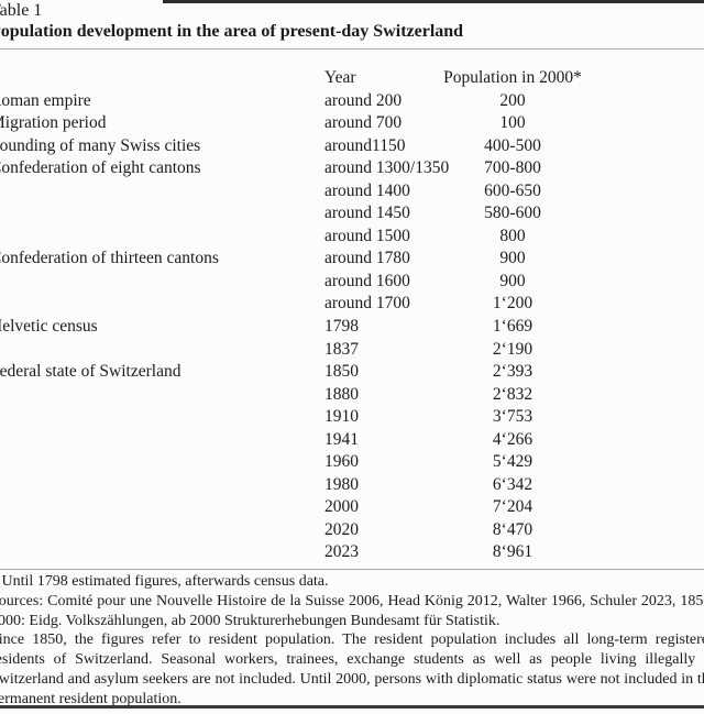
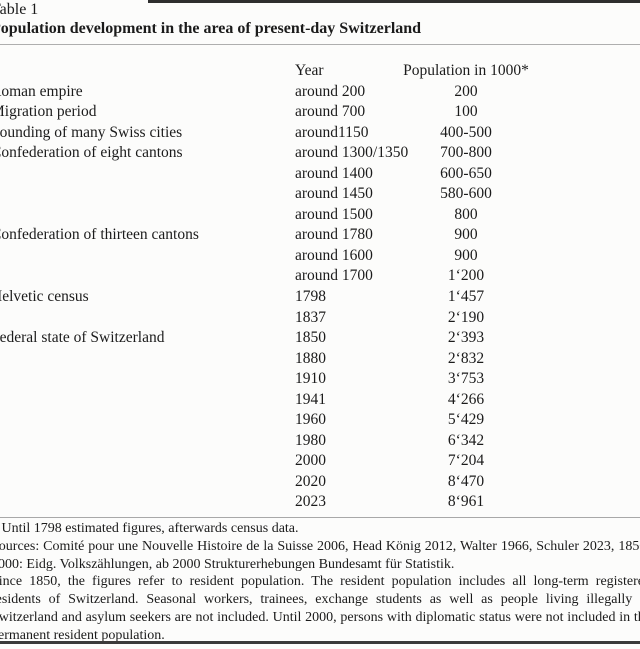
  able 1
  opulation development in the area of present-day Switzerland
  Year
- Population in 2000*
+ Population in 1000*
  oman empire
  around 200
  200
  igration period
  around 700
  100
  ounding of many Swiss cities
  around1150
  400-500
  onfederation of eight cantons
  around 1300/13
  700-800
  around 1400
  600-650
  around 1450
  580-600
  around 1500
  800
  onfederation of thirteen cantons
  around 1780
  900
  around 1600
  900
  around 1700
  1‘200
  elvetic census
  1798
- 1‘669
+ 1‘457
  1837
  2‘190
  ederal state of Switzerland
  1850
  2‘393
  1880
  2‘832
  1910
  3‘753
  1941
  4‘266
  1960
  5‘429
  1980
  6‘342
  2000
  7‘204
  2020
  8‘470
  2023
  8‘961
  Until 1798 estimated figures, afterwards census data.
  ources: Comité pour une Nouvelle Histoire de la Suisse 2006, Head König 2012, Walter 1966, Schuler 2023, 185000: Eidg. Volkszählungen, ab 2000 Strukturerhebungen Bundesamt für Statistik.
  ince 1850, the figures refer to resident population. The resident population includes all long-term register sidents of Switzerland. Seasonal workers, trainees, exchange students as well as people living illegally witzerland and asylum seekers are not included. Until 2000, persons with diplomatic status were not included in t ermanent resident population.
